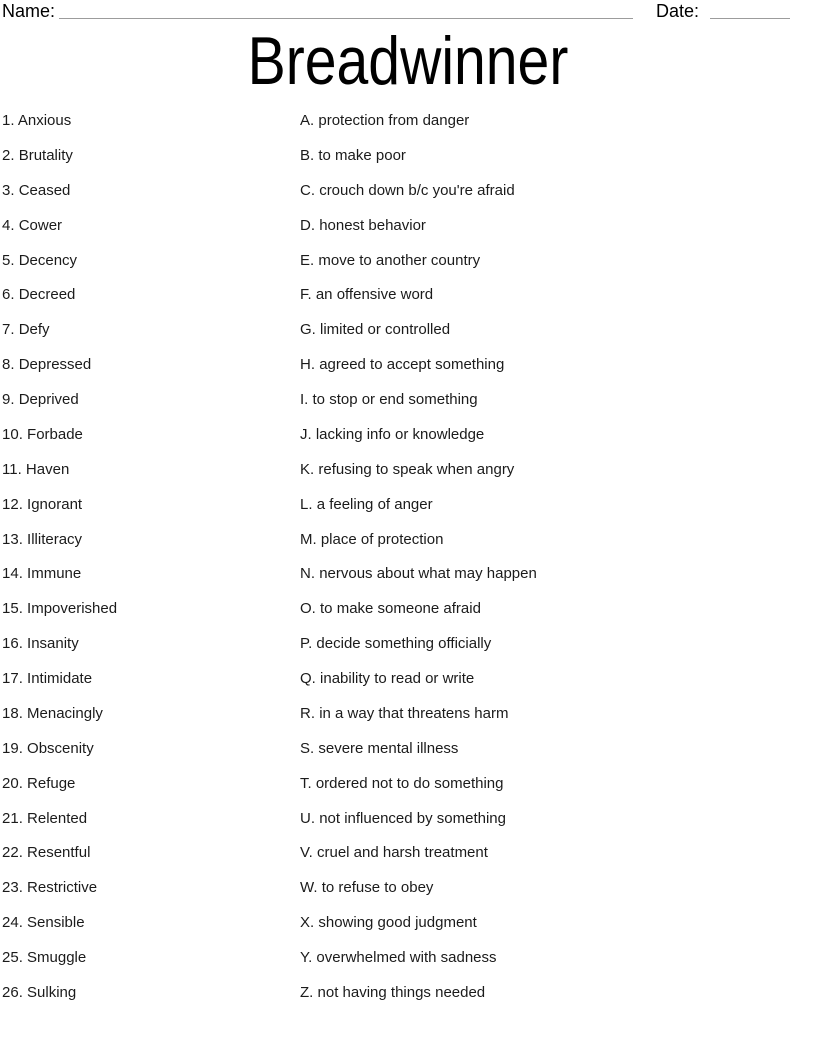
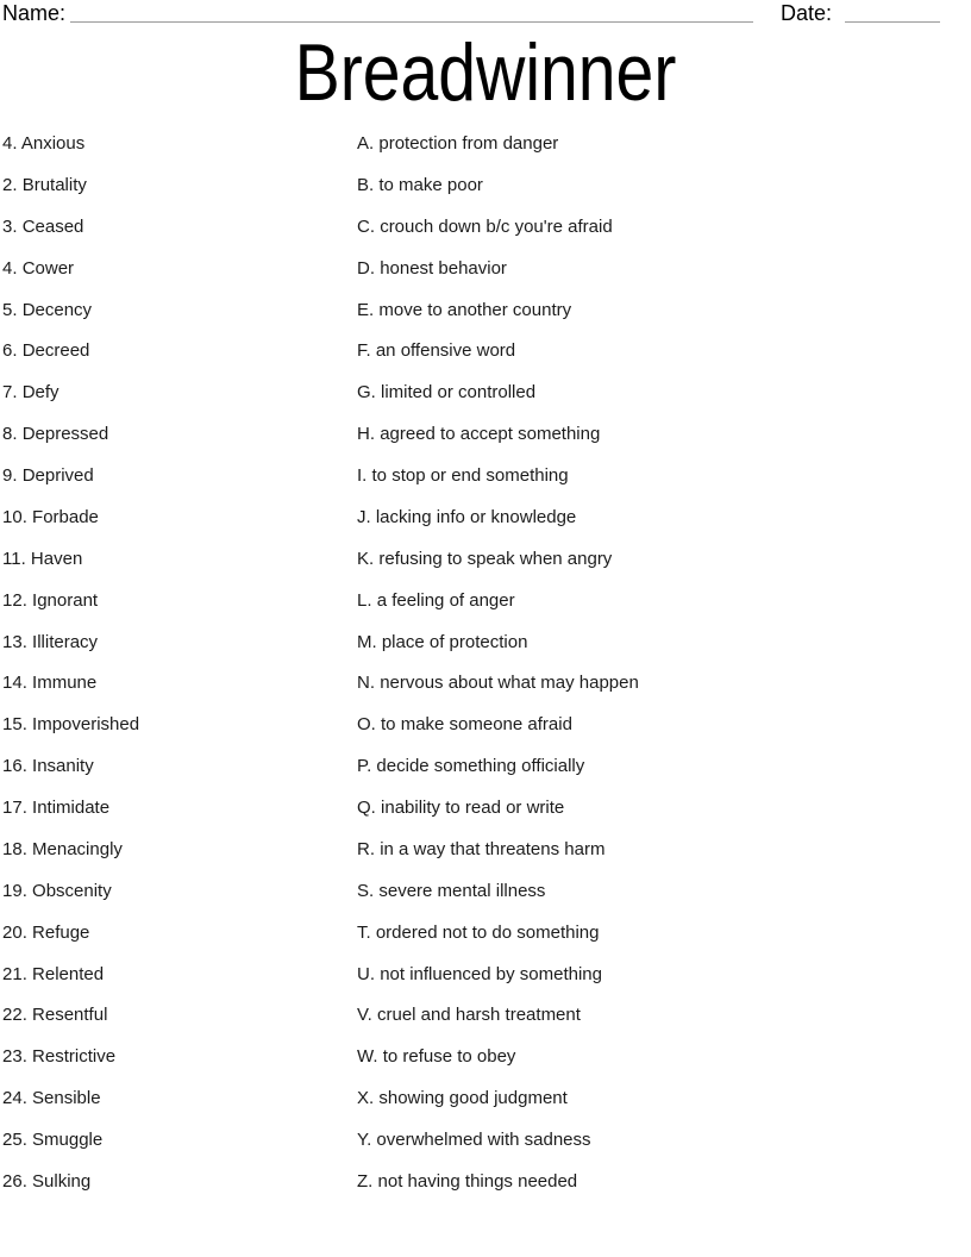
  Name:
  Date:
  Breadwinner
- 1. Anxious
+ 4. Anxious
  2. Brutality
  3. Ceased
  4. Cower
  5. Decency
  6. Decreed
  7. Defy
  8. Depressed
  9. Deprived
  10. Forbade
  11. Haven
  12. Ignorant
  13. Illiteracy
  14. Immune
  15. Impoverished
  16. Insanity
  17. Intimidate
  18. Menacingly
  19. Obscenity
  20. Refuge
  21. Relented
  22. Resentful
  23. Restrictive
  24. Sensible
  25. Smuggle
  26. Sulking
  A. protection from danger
  B. to make poor
  C. crouch down b/c you're afraid
  D. honest behavior
  E. move to another country
  F. an offensive word
  G. limited or controlled
  H. agreed to accept something
  I. to stop or end something
  J. lacking info or knowledge
  K. refusing to speak when angry
  L. a feeling of anger
  M. place of protection
  N. nervous about what may happen
  O. to make someone afraid
  P. decide something officially
  Q. inability to read or write
  R. in a way that threatens harm
  S. severe mental illness
  T. ordered not to do something
  U. not influenced by something
  V. cruel and harsh treatment
  W. to refuse to obey
  X. showing good judgment
  Y. overwhelmed with sadness
  Z. not having things needed
